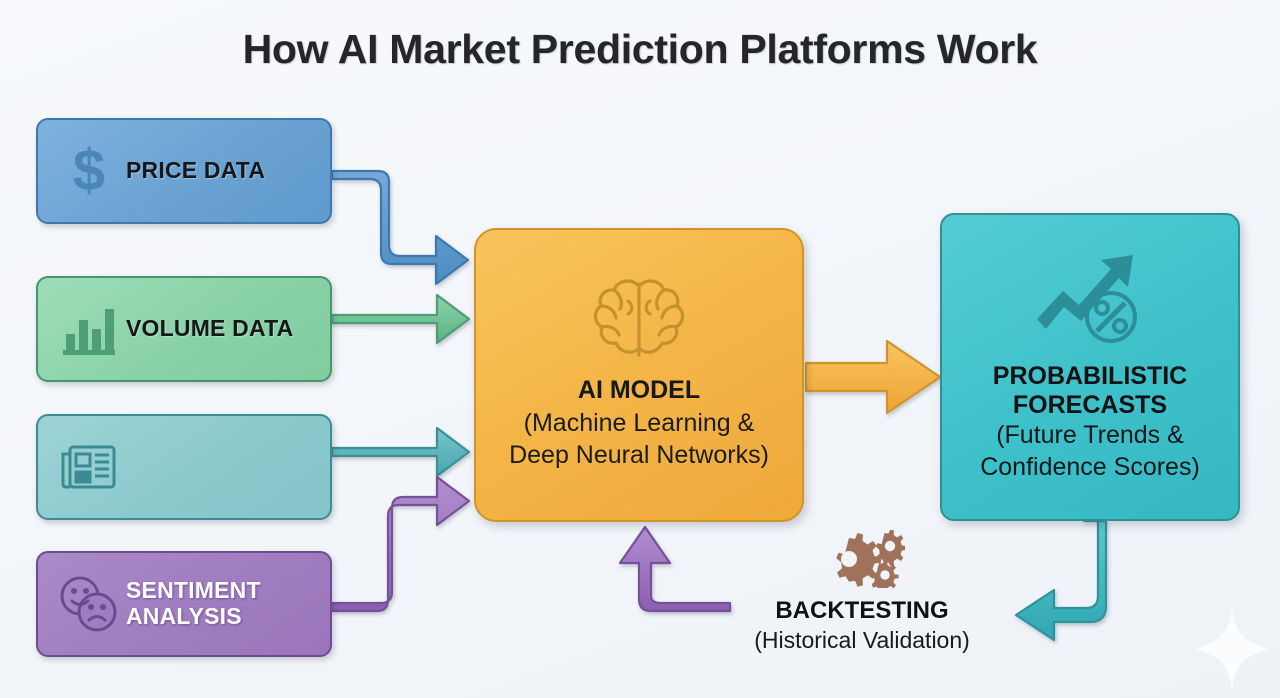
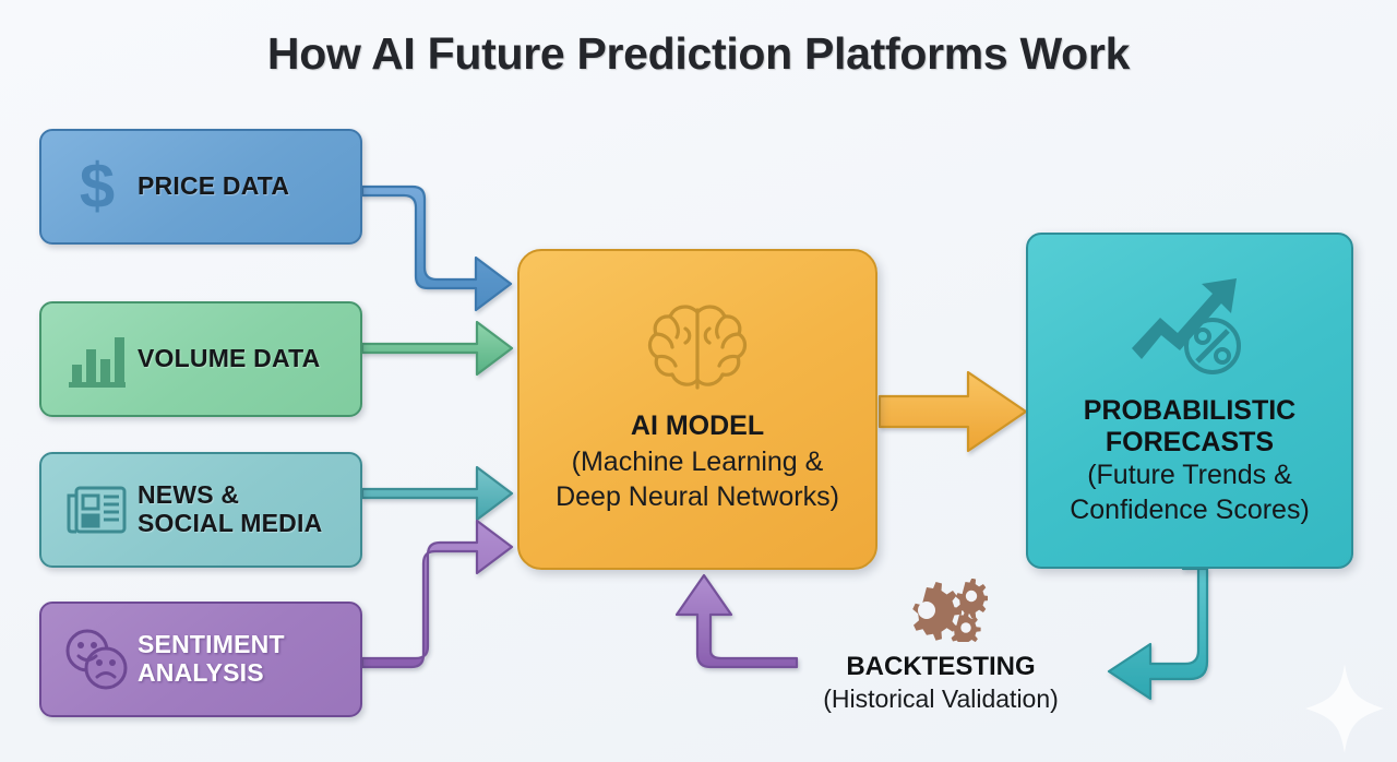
- How AI Market Prediction Platforms Work
+ How AI Future Prediction Platforms Work
  $
  PRICE DATA
  VOLUME DATA
+ NEWS &
+ SOCIAL MEDIA
  SENTIMENT
  ANALYSIS
  AI MODEL
  (Machine Learning &
  Deep Neural Networks)
  PROBABILISTIC
  FORECASTS
  (Future Trends &
  Confidence Scores)
  BACKTESTING
  (Historical Validation)
